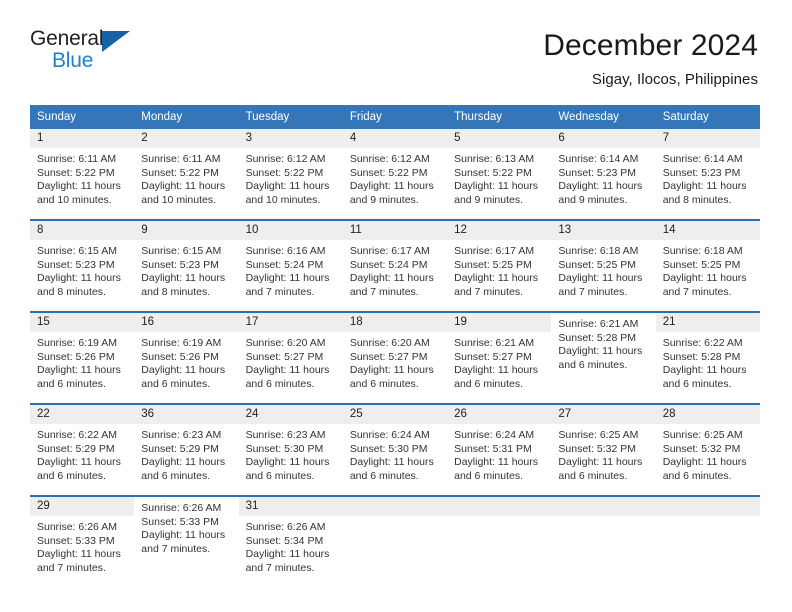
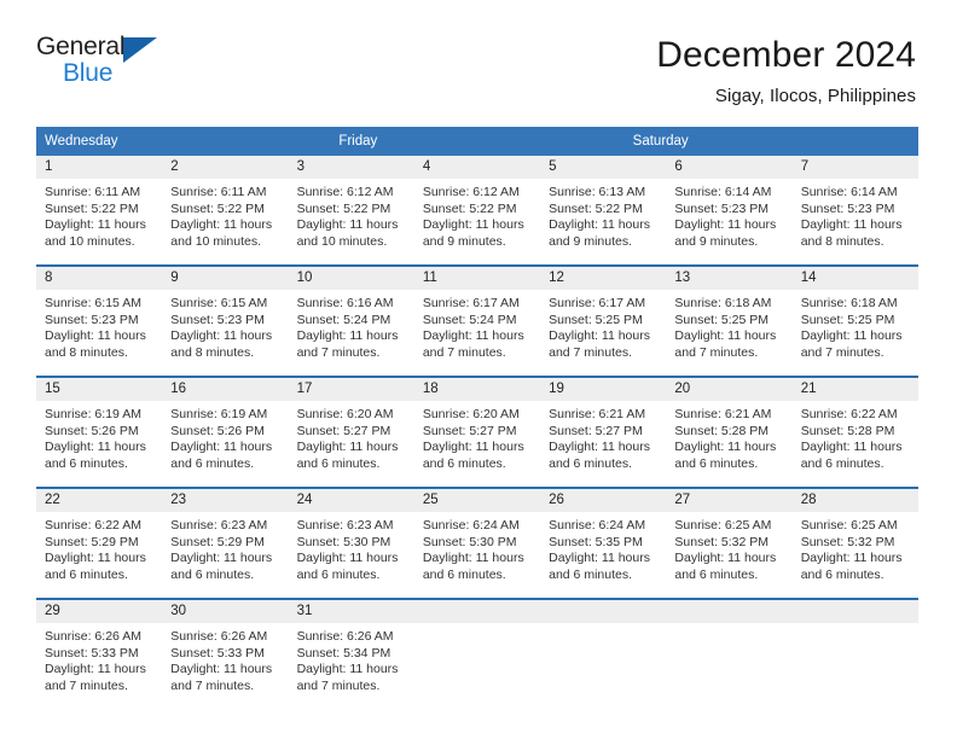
  General
  Blue
  December 2024
  Sigay, Ilocos, Philippines
- Sunday
- Monday
- Tuesday
- Friday
+ Wednesday
- Thursday
- Wednesday
+ Friday
  Saturday
  1
  Sunrise: 6:11 AM
  Sunset: 5:22 PM
  Daylight: 11 hours
  and 10 minutes.
  2
  Sunrise: 6:11 AM
  Sunset: 5:22 PM
  Daylight: 11 hours
  and 10 minutes.
  3
  Sunrise: 6:12 AM
  Sunset: 5:22 PM
  Daylight: 11 hours
  and 10 minutes.
  4
  Sunrise: 6:12 AM
  Sunset: 5:22 PM
  Daylight: 11 hours
  and 9 minutes.
  5
  Sunrise: 6:13 AM
  Sunset: 5:22 PM
  Daylight: 11 hours
  and 9 minutes.
  6
  Sunrise: 6:14 AM
  Sunset: 5:23 PM
  Daylight: 11 hours
  and 9 minutes.
  7
  Sunrise: 6:14 AM
  Sunset: 5:23 PM
  Daylight: 11 hours
  and 8 minutes.
  8
  Sunrise: 6:15 AM
  Sunset: 5:23 PM
  Daylight: 11 hours
  and 8 minutes.
  9
  Sunrise: 6:15 AM
  Sunset: 5:23 PM
  Daylight: 11 hours
  and 8 minutes.
  10
  Sunrise: 6:16 AM
  Sunset: 5:24 PM
  Daylight: 11 hours
  and 7 minutes.
  11
  Sunrise: 6:17 AM
  Sunset: 5:24 PM
  Daylight: 11 hours
  and 7 minutes.
  12
  Sunrise: 6:17 AM
  Sunset: 5:25 PM
  Daylight: 11 hours
  and 7 minutes.
  13
  Sunrise: 6:18 AM
  Sunset: 5:25 PM
  Daylight: 11 hours
  and 7 minutes.
  14
  Sunrise: 6:18 AM
  Sunset: 5:25 PM
  Daylight: 11 hours
  and 7 minutes.
  15
  Sunrise: 6:19 AM
  Sunset: 5:26 PM
  Daylight: 11 hours
  and 6 minutes.
  16
  Sunrise: 6:19 AM
  Sunset: 5:26 PM
  Daylight: 11 hours
  and 6 minutes.
  17
  Sunrise: 6:20 AM
  Sunset: 5:27 PM
  Daylight: 11 hours
  and 6 minutes.
  18
  Sunrise: 6:20 AM
  Sunset: 5:27 PM
  Daylight: 11 hours
  and 6 minutes.
  19
  Sunrise: 6:21 AM
  Sunset: 5:27 PM
  Daylight: 11 hours
  and 6 minutes.
+ 20
  Sunrise: 6:21 AM
  Sunset: 5:28 PM
  Daylight: 11 hours
  and 6 minutes.
  21
  Sunrise: 6:22 AM
  Sunset: 5:28 PM
  Daylight: 11 hours
  and 6 minutes.
  22
  Sunrise: 6:22 AM
  Sunset: 5:29 PM
  Daylight: 11 hours
  and 6 minutes.
- 36
+ 23
  Sunrise: 6:23 AM
  Sunset: 5:29 PM
  Daylight: 11 hours
  and 6 minutes.
  24
  Sunrise: 6:23 AM
  Sunset: 5:30 PM
  Daylight: 11 hours
  and 6 minutes.
  25
  Sunrise: 6:24 AM
  Sunset: 5:30 PM
  Daylight: 11 hours
  and 6 minutes.
  26
  Sunrise: 6:24 AM
- Sunset: 5:31 PM
+ Sunset: 5:35 PM
  Daylight: 11 hours
  and 6 minutes.
  27
  Sunrise: 6:25 AM
  Sunset: 5:32 PM
  Daylight: 11 hours
  and 6 minutes.
  28
  Sunrise: 6:25 AM
  Sunset: 5:32 PM
  Daylight: 11 hours
  and 6 minutes.
  29
  Sunrise: 6:26 AM
  Sunset: 5:33 PM
  Daylight: 11 hours
  and 7 minutes.
+ 30
  Sunrise: 6:26 AM
  Sunset: 5:33 PM
  Daylight: 11 hours
  and 7 minutes.
  31
  Sunrise: 6:26 AM
  Sunset: 5:34 PM
  Daylight: 11 hours
  and 7 minutes.
